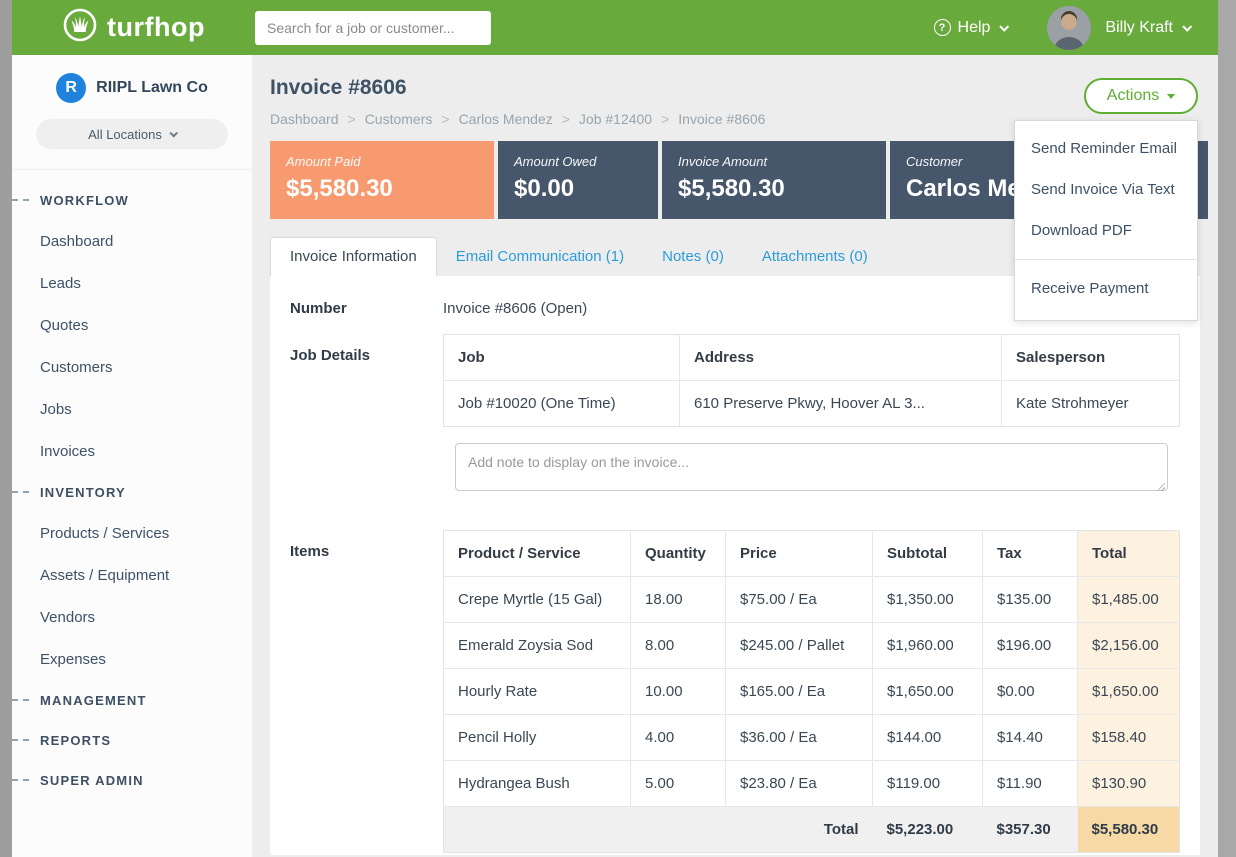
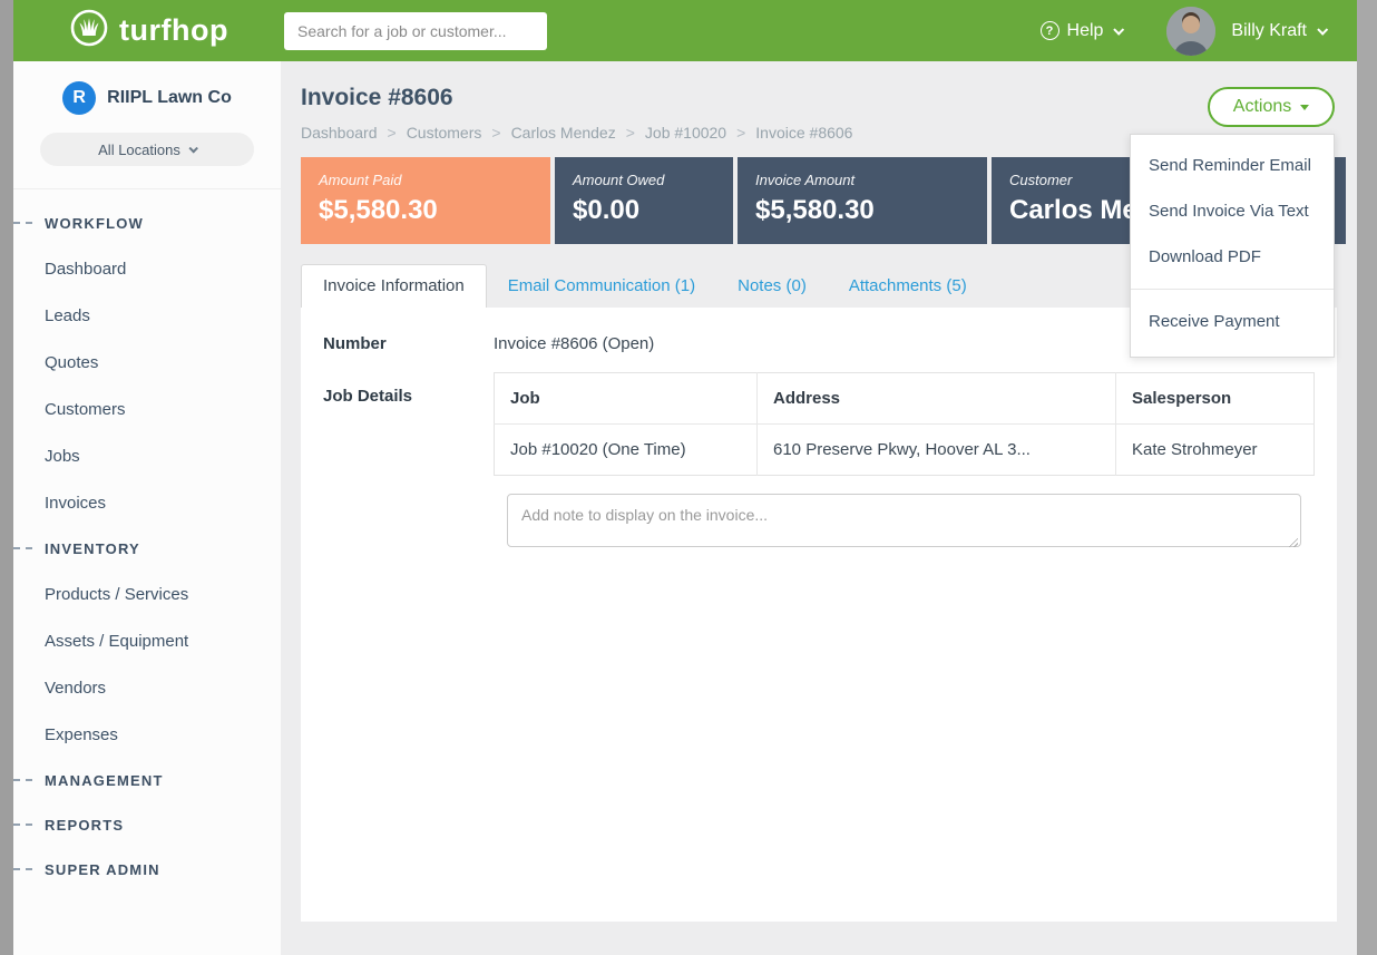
  turfhop
  Search for a job or customer...
  ?
  Help
  Billy Kraft
  R
  RIIPL Lawn Co
  All Locations
  WORKFLOW
  Dashboard
  Leads
  Quotes
  Customers
  Jobs
  Invoices
  INVENTORY
  Products / Services
  Assets / Equipment
  Vendors
  Expenses
  MANAGEMENT
  REPORTS
  SUPER ADMIN
  Invoice #8606
- Dashboard > Customers > Carlos Mendez > Job #12400 > Invoice #8606
+ Dashboard > Customers > Carlos Mendez > Job #10020 > Invoice #8606
  Actions
  Send Reminder Email
  Send Invoice Via Text
  Download PDF
  Receive Payment
  Amount Paid
  $5,580.30
  Amount Owed
  $0.00
  Invoice Amount
  $5,580.30
  Customer
  Invoice Information
  Email Communication (1)
  Notes (0)
- Attachments (0)
+ Attachments (5)
  Number
  Invoice #8606 (Open)
  Job Details
  Job	Address	Salesperson
  Job #10020 (One Time)	610 Preserve Pkwy, Hoover AL 3...	Kate Strohmeyer
  Add note to display on the invoice...
- Items
- Product / Service	Quantity	Price	Subtotal	Tax	Total
- Crepe Myrtle (15 Gal)	18.00	$75.00 / Ea	$1,350.00	$135.00	$1,485.00
- Emerald Zoysia Sod	8.00	$245.00 / Pallet	$1,960.00	$196.00	$2,156.00
- Hourly Rate	10.00	$165.00 / Ea	$1,650.00	$0.00	$1,650.00
- Pencil Holly	4.00	$36.00 / Ea	$144.00	$14.40	$158.40
- Hydrangea Bush	5.00	$23.80 / Ea	$119.00	$11.90	$130.90
- Total	$5,223.00	$357.30	$5,580.30
